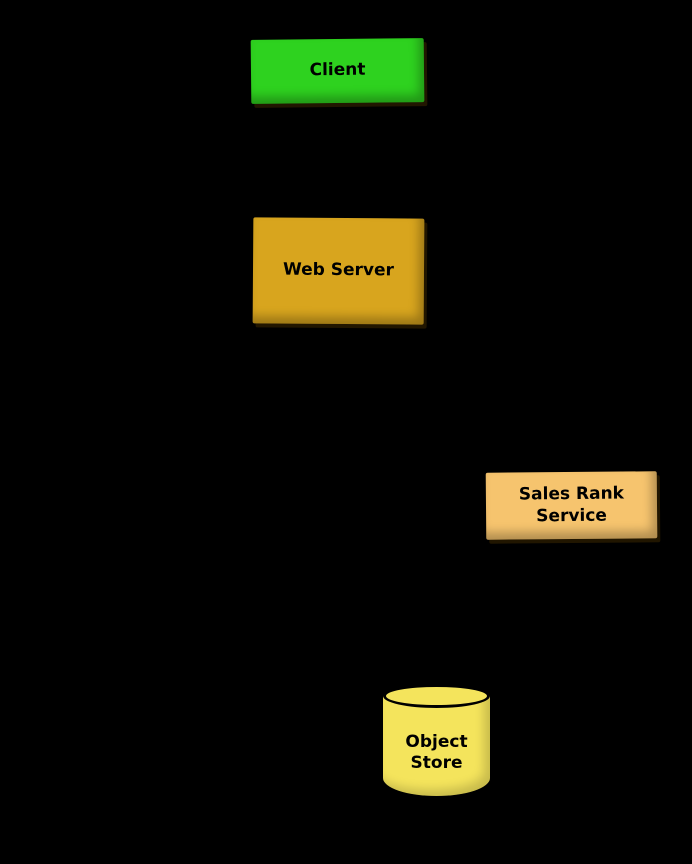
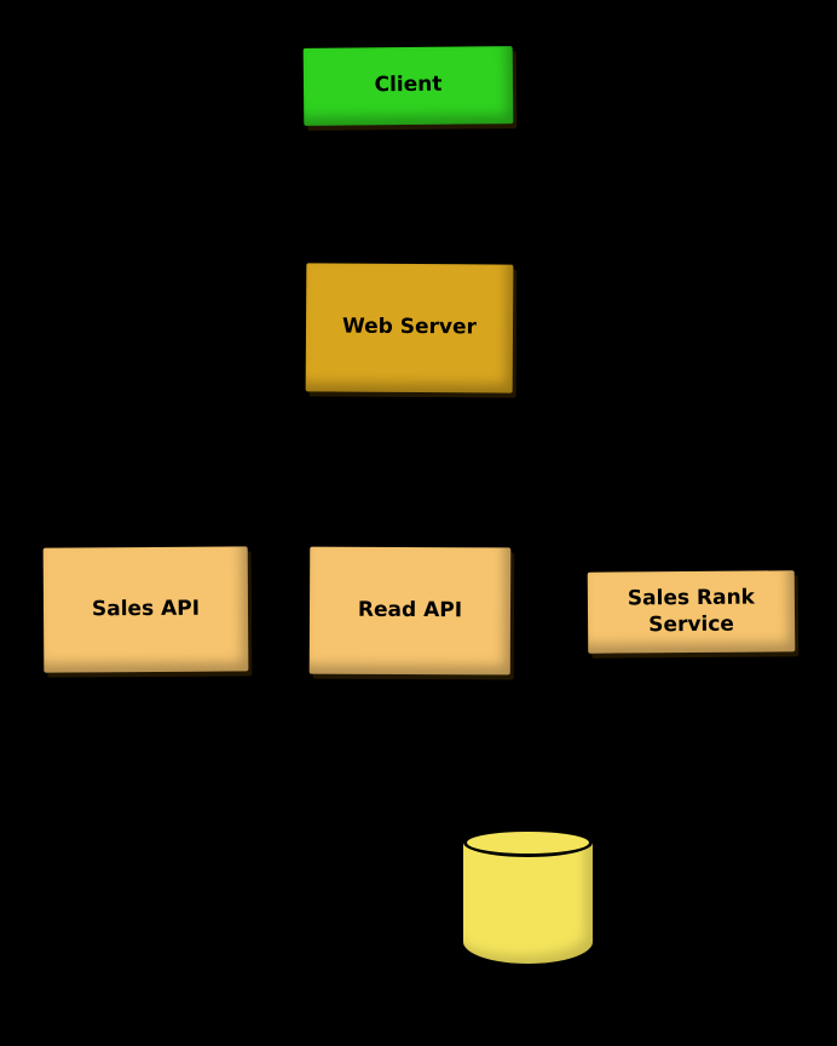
  Client
  Web Server
+ Sales API
+ Read API
  Sales Rank Service
- Object Store
